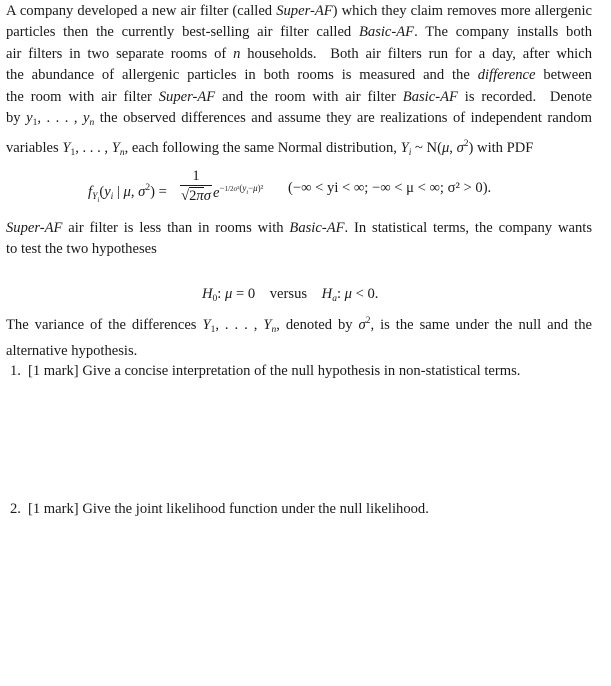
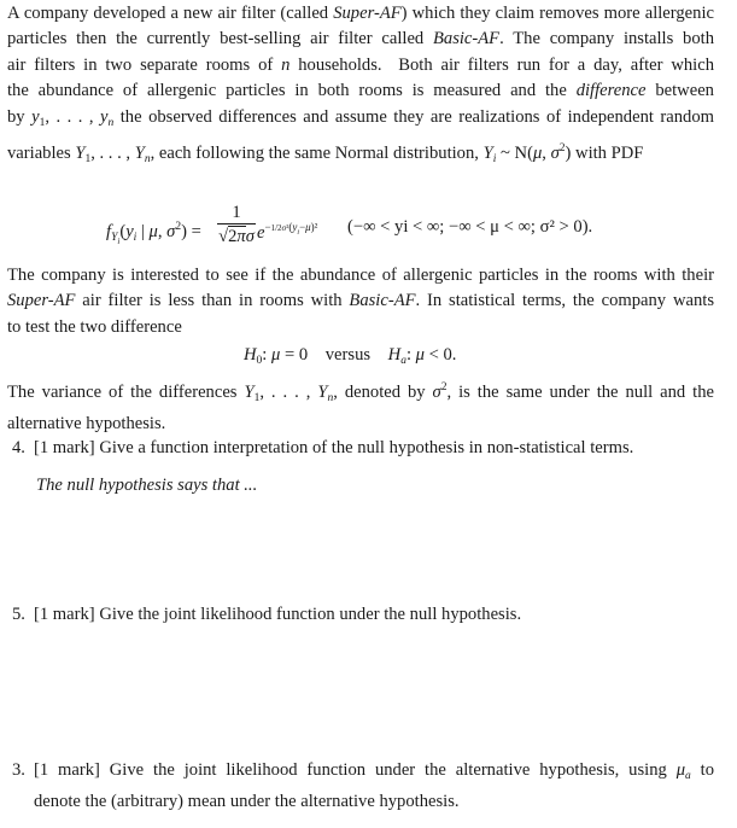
  A company developed a new air filter (called Super-AF) which they claim removes more allergenic
  particles then the currently best-selling air filter called Basic-AF. The company installs both
  air filters in two separate rooms of n households. Both air filters run for a day, after which
  the abundance of allergenic particles in both rooms is measured and the difference between
- the room with air filter Super-AF and the room with air filter Basic-AF is recorded. Denote
  by y1, . . . , yn the observed differences and assume they are realizations of independent random
  variables Y1, . . . , Yn, each following the same Normal distribution, Yi ~ N(μ, σ2) with PDF
  fYi(yi | μ, σ2) =
  1
  √2πσ
  e−1/2σ²(y −μ)²
  (−∞ < yi < ∞; −∞ < μ < ∞; σ² > 0).
+ The company is interested to see if the abundance of allergenic particles in the rooms with their
  Super-AF air filter is less than in rooms with Basic-AF. In statistical terms, the company wants
- to test the two hypotheses
+ to test the two difference
  H0: μ = 0 versus Ha: μ < 0.
  The variance of the differences Y1, . . . , Yn, denoted by σ2, is the same under the null and the
  alternative hypothesis.
- 1.
+ 4.
- [1 mark] Give a concise interpretation of the null hypothesis in non-statistical terms.
+ [1 mark] Give a function interpretation of the null hypothesis in non-statistical terms.
+ The null hypothesis says that ...
- 2.
+ 5.
- [1 mark] Give the joint likelihood function under the null likelihood.
+ [1 mark] Give the joint likelihood function under the null hypothesis.
+ 3.
+ [1 mark] Give the joint likelihood function under the alternative hypothesis, using μa to
+ denote the (arbitrary) mean under the alternative hypothesis.
